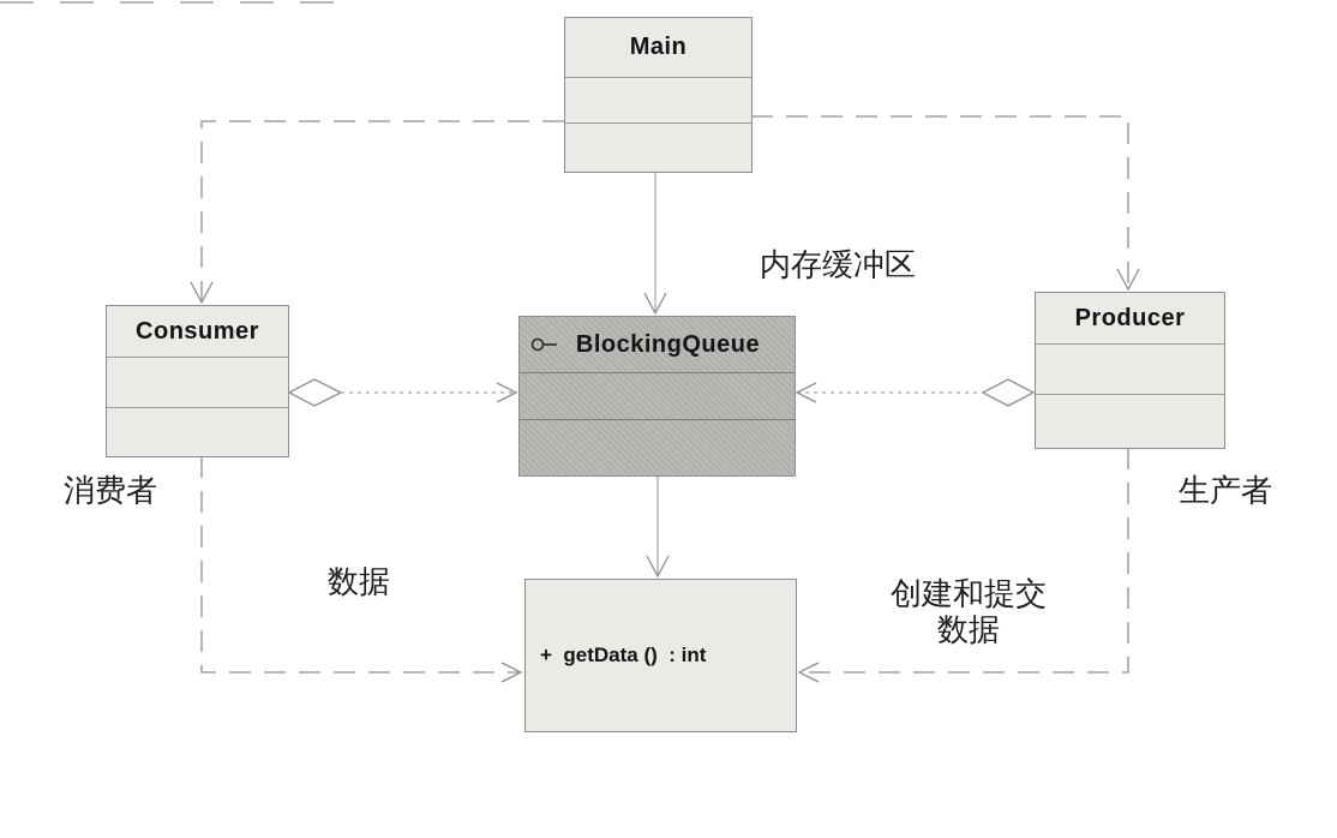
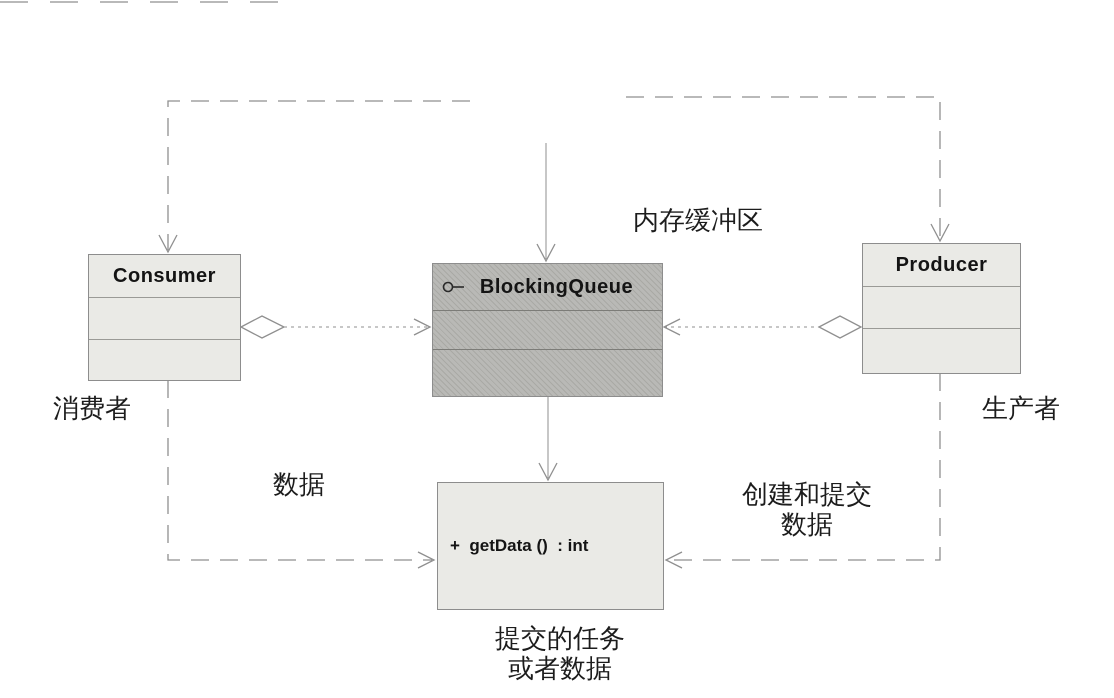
- Main
  Consumer
  BlockingQueue
  Producer
  + getData () : int
  内存缓冲区
  消费者
  生产者
  数据
  创建和提交
  数据
+ 提交的任务
+ 或者数据
